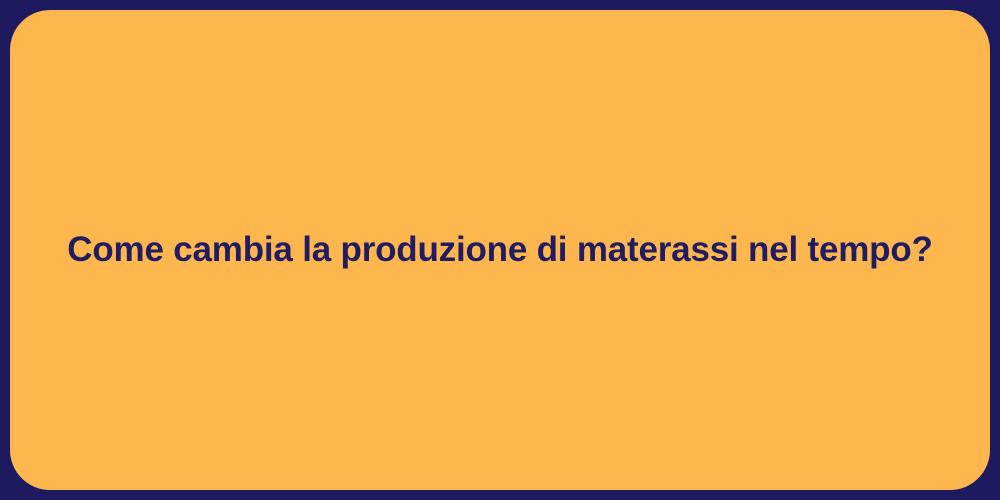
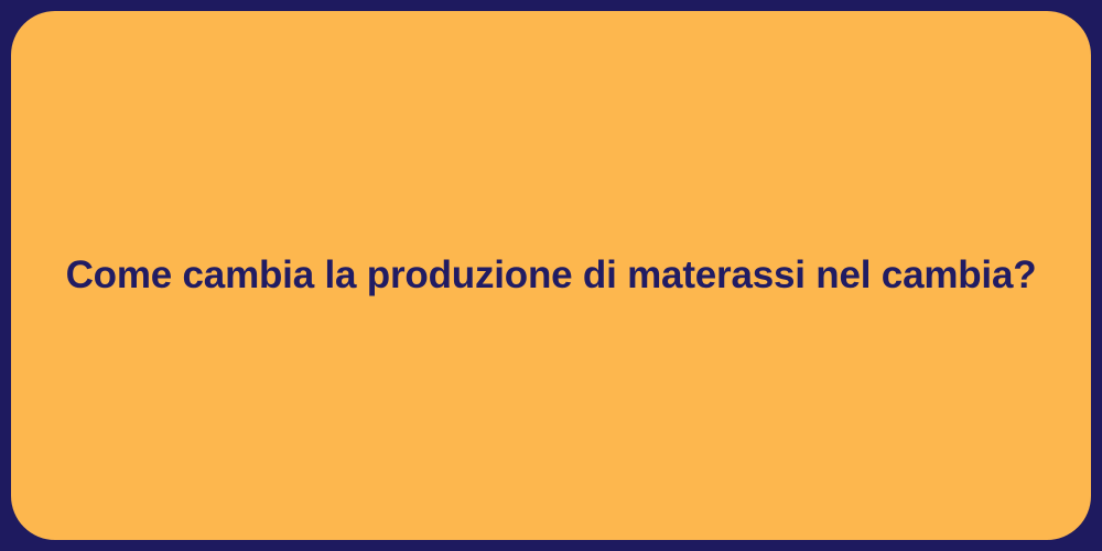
- Come cambia la produzione di materassi nel tempo?
+ Come cambia la produzione di materassi nel cambia?
